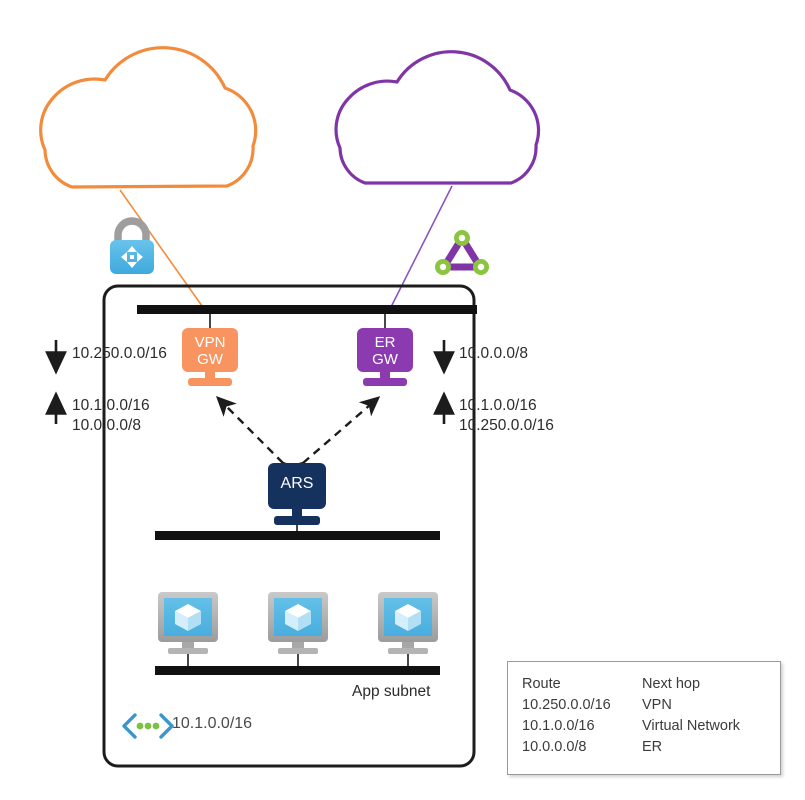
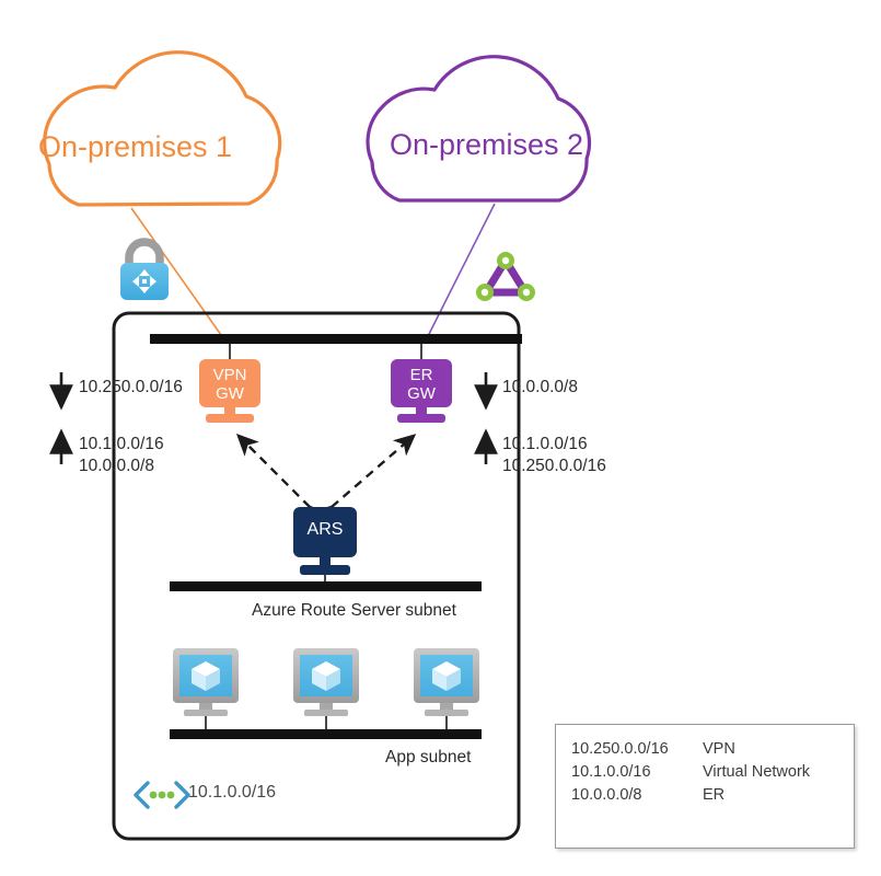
+ On-premises 1
+ On-premises 2
  VPN
  GW
  ER
  GW
  ARS
  10.250.0.0/16
  10.1.0.0/16
  10.0.0.0/8
  10.0.0.0/8
  10.1.0.0/16
  10.250.0.0/16
+ Azure Route Server subnet
  App subnet
  10.1.0.0/16
- Route
- Next hop
  10.250.0.0/16
  VPN
  10.1.0.0/16
  Virtual Network
  10.0.0.0/8
  ER
